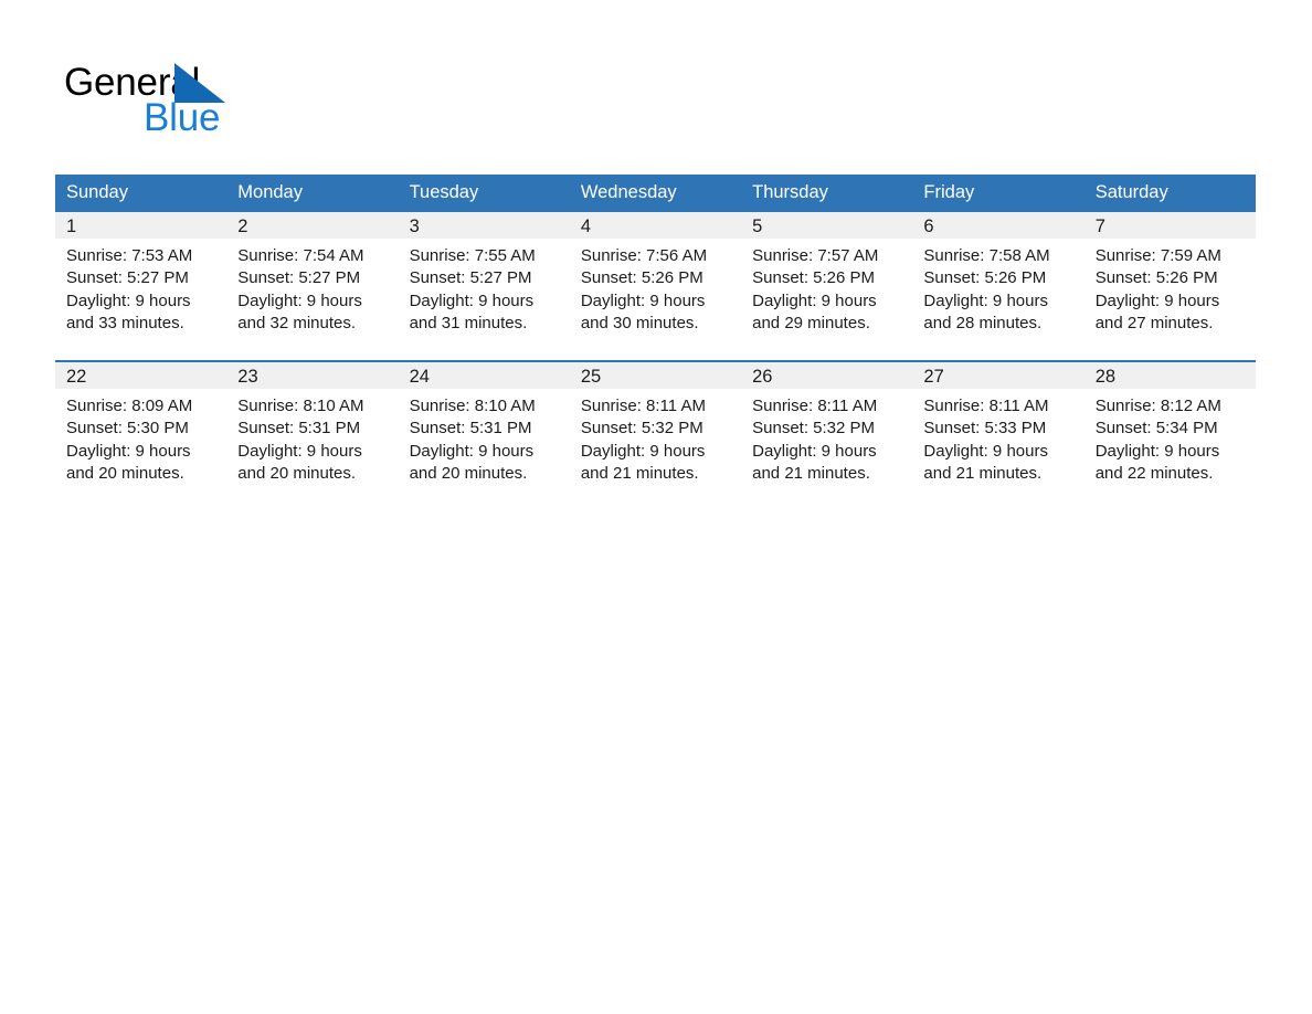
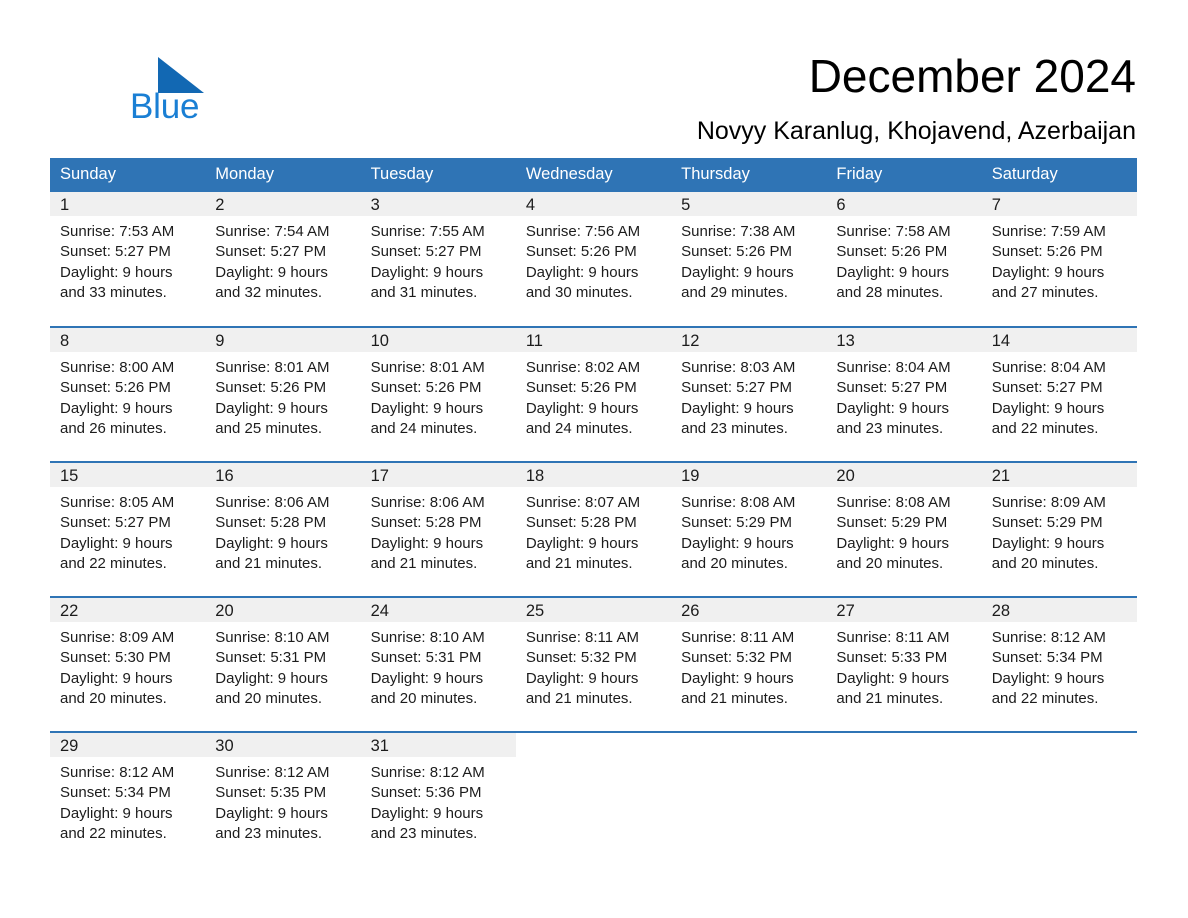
- General
  Blue
+ December 2024
+ Novyy Karanlug, Khojavend, Azerbaijan
  Sunday	Monday	Tuesday	Wednesday	Thursday	Friday	Saturday
- 1Sunrise: 7:53 AMSunset: 5:27 PMDaylight: 9 hoursand 33 minutes.	2Sunrise: 7:54 AMSunset: 5:27 PMDaylight: 9 hoursand 32 minutes.	3Sunrise: 7:55 AMSunset: 5:27 PMDaylight: 9 hoursand 31 minutes.	4Sunrise: 7:56 AMSunset: 5:26 PMDaylight: 9 hoursand 30 minutes.	5Sunrise: 7:57 AMSunset: 5:26 PMDaylight: 9 hoursand 29 minutes.	6Sunrise: 7:58 AMSunset: 5:26 PMDaylight: 9 hoursand 28 minutes.	7Sunrise: 7:59 AMSunset: 5:26 PMDaylight: 9 hoursand 27 minutes.
+ 1Sunrise: 7:53 AMSunset: 5:27 PMDaylight: 9 hoursand 33 minutes.	2Sunrise: 7:54 AMSunset: 5:27 PMDaylight: 9 hoursand 32 minutes.	3Sunrise: 7:55 AMSunset: 5:27 PMDaylight: 9 hoursand 31 minutes.	4Sunrise: 7:56 AMSunset: 5:26 PMDaylight: 9 hoursand 30 minutes.	5Sunrise: 7:38 AMSunset: 5:26 PMDaylight: 9 hoursand 29 minutes.	6Sunrise: 7:58 AMSunset: 5:26 PMDaylight: 9 hoursand 28 minutes.	7Sunrise: 7:59 AMSunset: 5:26 PMDaylight: 9 hoursand 27 minutes.
+ 8Sunrise: 8:00 AMSunset: 5:26 PMDaylight: 9 hoursand 26 minutes.	9Sunrise: 8:01 AMSunset: 5:26 PMDaylight: 9 hoursand 25 minutes.	10Sunrise: 8:01 AMSunset: 5:26 PMDaylight: 9 hoursand 24 minutes.	11Sunrise: 8:02 AMSunset: 5:26 PMDaylight: 9 hoursand 24 minutes.	12Sunrise: 8:03 AMSunset: 5:27 PMDaylight: 9 hoursand 23 minutes.	13Sunrise: 8:04 AMSunset: 5:27 PMDaylight: 9 hoursand 23 minutes.	14Sunrise: 8:04 AMSunset: 5:27 PMDaylight: 9 hoursand 22 minutes.
+ 15Sunrise: 8:05 AMSunset: 5:27 PMDaylight: 9 hoursand 22 minutes.	16Sunrise: 8:06 AMSunset: 5:28 PMDaylight: 9 hoursand 21 minutes.	17Sunrise: 8:06 AMSunset: 5:28 PMDaylight: 9 hoursand 21 minutes.	18Sunrise: 8:07 AMSunset: 5:28 PMDaylight: 9 hoursand 21 minutes.	19Sunrise: 8:08 AMSunset: 5:29 PMDaylight: 9 hoursand 20 minutes.	20Sunrise: 8:08 AMSunset: 5:29 PMDaylight: 9 hoursand 20 minutes.	21Sunrise: 8:09 AMSunset: 5:29 PMDaylight: 9 hoursand 20 minutes.
- 22Sunrise: 8:09 AMSunset: 5:30 PMDaylight: 9 hoursand 20 minutes.	23Sunrise: 8:10 AMSunset: 5:31 PMDaylight: 9 hoursand 20 minutes.	24Sunrise: 8:10 AMSunset: 5:31 PMDaylight: 9 hoursand 20 minutes.	25Sunrise: 8:11 AMSunset: 5:32 PMDaylight: 9 hoursand 21 minutes.	26Sunrise: 8:11 AMSunset: 5:32 PMDaylight: 9 hoursand 21 minutes.	27Sunrise: 8:11 AMSunset: 5:33 PMDaylight: 9 hoursand 21 minutes.	28Sunrise: 8:12 AMSunset: 5:34 PMDaylight: 9 hoursand 22 minutes.
+ 22Sunrise: 8:09 AMSunset: 5:30 PMDaylight: 9 hoursand 20 minutes.	20Sunrise: 8:10 AMSunset: 5:31 PMDaylight: 9 hoursand 20 minutes.	24Sunrise: 8:10 AMSunset: 5:31 PMDaylight: 9 hoursand 20 minutes.	25Sunrise: 8:11 AMSunset: 5:32 PMDaylight: 9 hoursand 21 minutes.	26Sunrise: 8:11 AMSunset: 5:32 PMDaylight: 9 hoursand 21 minutes.	27Sunrise: 8:11 AMSunset: 5:33 PMDaylight: 9 hoursand 21 minutes.	28Sunrise: 8:12 AMSunset: 5:34 PMDaylight: 9 hoursand 22 minutes.
+ 29Sunrise: 8:12 AMSunset: 5:34 PMDaylight: 9 hoursand 22 minutes.	30Sunrise: 8:12 AMSunset: 5:35 PMDaylight: 9 hoursand 23 minutes.	31Sunrise: 8:12 AMSunset: 5:36 PMDaylight: 9 hoursand 23 minutes.
